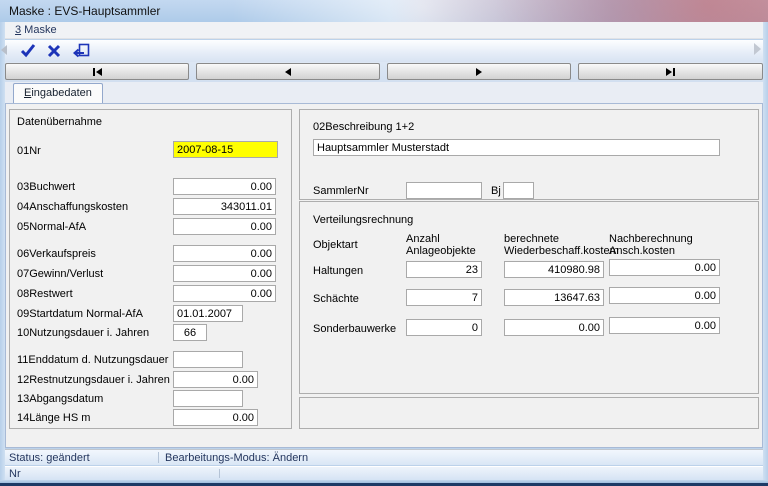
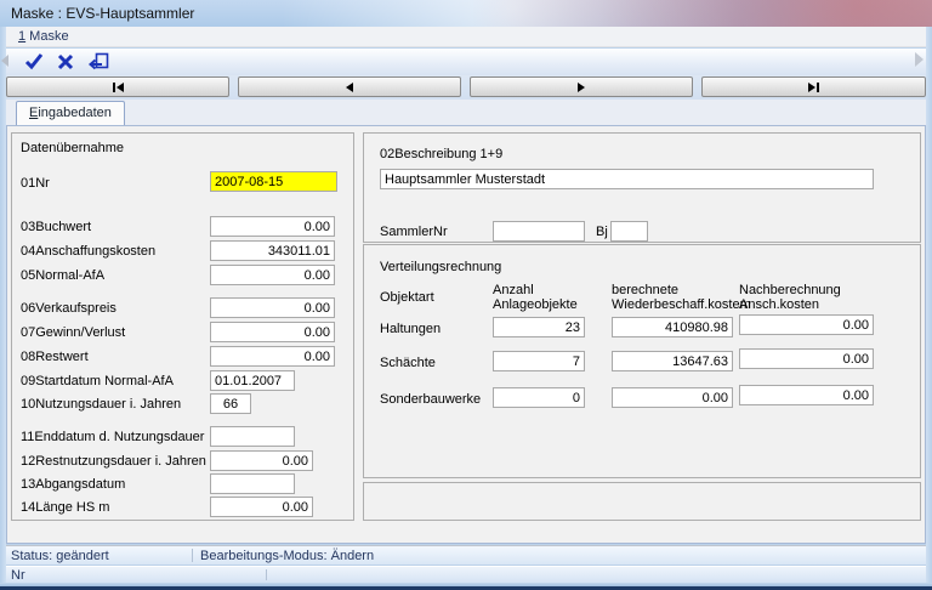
  Maske : EVS-Hauptsammler
- 3 Maske
+ 1 Maske
  Eingabedaten
  Datenübernahme
  01Nr
  2007-08-15
  03Buchwert
  0.00
  04Anschaffungskosten
  343011.01
  05Normal-AfA
  0.00
  06Verkaufspreis
  0.00
  07Gewinn/Verlust
  0.00
  08Restwert
  0.00
  09Startdatum Normal-AfA
  01.01.2007
  10Nutzungsdauer i. Jahren
  66
  11Enddatum d. Nutzungsdauer
  12Restnutzungsdauer i. Jahren
  0.00
  13Abgangsdatum
  14Länge HS m
  0.00
- 02Beschreibung 1+2
+ 02Beschreibung 1+9
  Hauptsammler Musterstadt
  SammlerNr
  Bj
  Verteilungsrechnung
  Objektart
  Anzahl
  Anlageobjekte
  berechnete
  Wiederbeschaff.kostem
  Nachberechnung
  Ansch.kosten
  Haltungen
  23
  410980.98
  0.00
  Schächte
  7
  13647.63
  0.00
  Sonderbauwerke
  0
  0.00
  0.00
  Status: geändert
  Bearbeitungs-Modus: Ändern
  Nr
